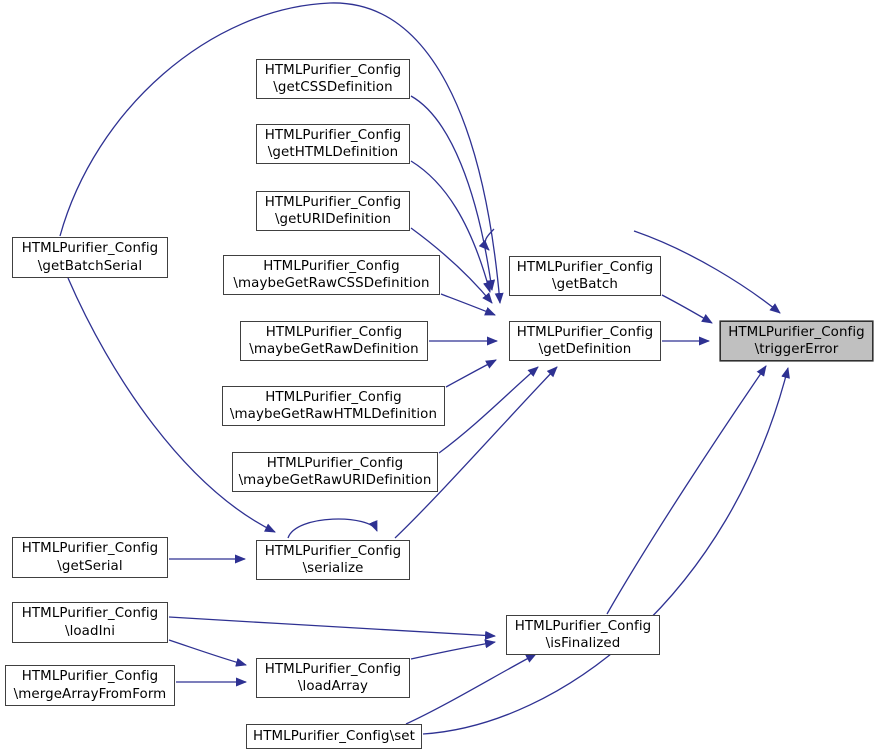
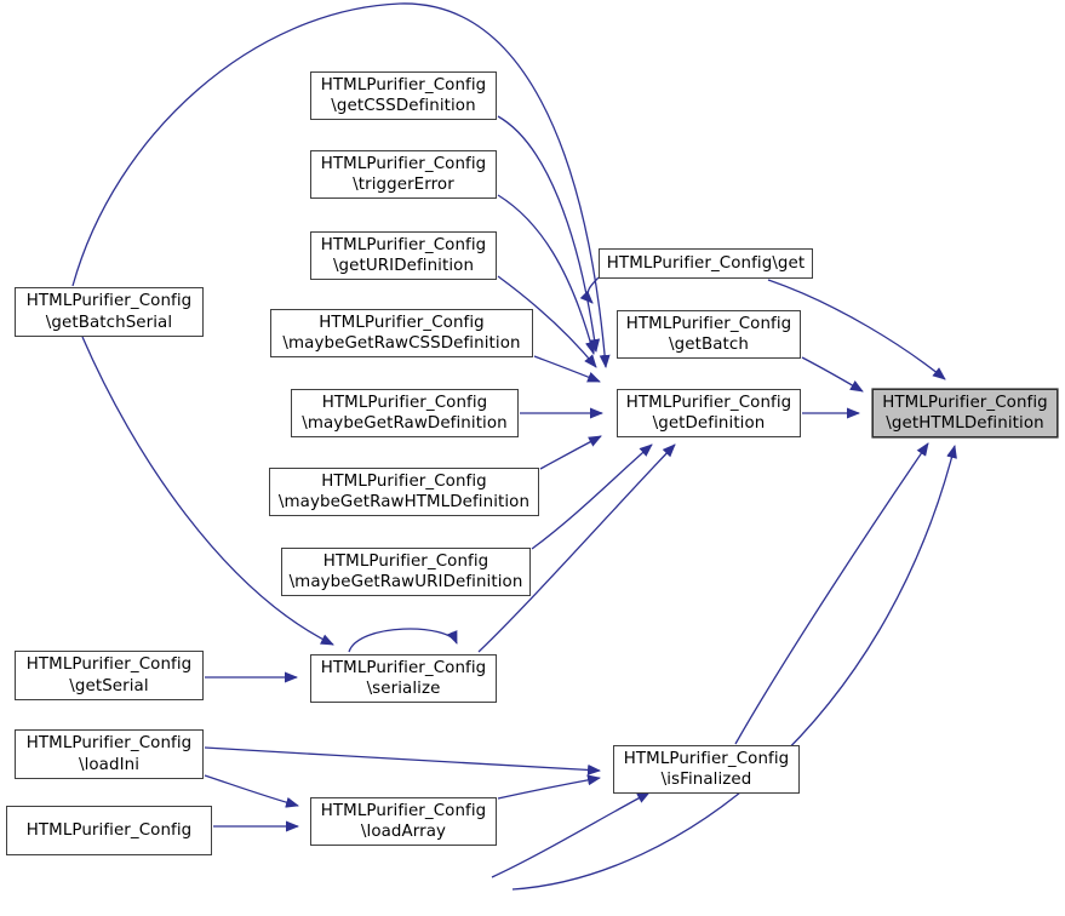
  HTMLPurifier_Config
  \getBatchSerial
  HTMLPurifier_Config
  \getCSSDefinition
  HTMLPurifier_Config
- \getHTMLDefinition
+ \triggerError
  HTMLPurifier_Config
  \getURIDefinition
  HTMLPurifier_Config
  \maybeGetRawCSSDefinition
  HTMLPurifier_Config
  \maybeGetRawDefinition
  HTMLPurifier_Config
  \maybeGetRawHTMLDefinition
  HTMLPurifier_Config
  \maybeGetRawURIDefinition
  HTMLPurifier_Config
  \getSerial
  HTMLPurifier_Config
  \serialize
  HTMLPurifier_Config
  \loadIni
  HTMLPurifier_Config
- \mergeArrayFromForm
  HTMLPurifier_Config
  \loadArray
+ HTMLPurifier_Config\get
  HTMLPurifier_Config
  \getBatch
  HTMLPurifier_Config
  \getDefinition
  HTMLPurifier_Config
  \isFinalized
- HTMLPurifier_Config\set
  HTMLPurifier_Config
- \triggerError
+ \getHTMLDefinition
